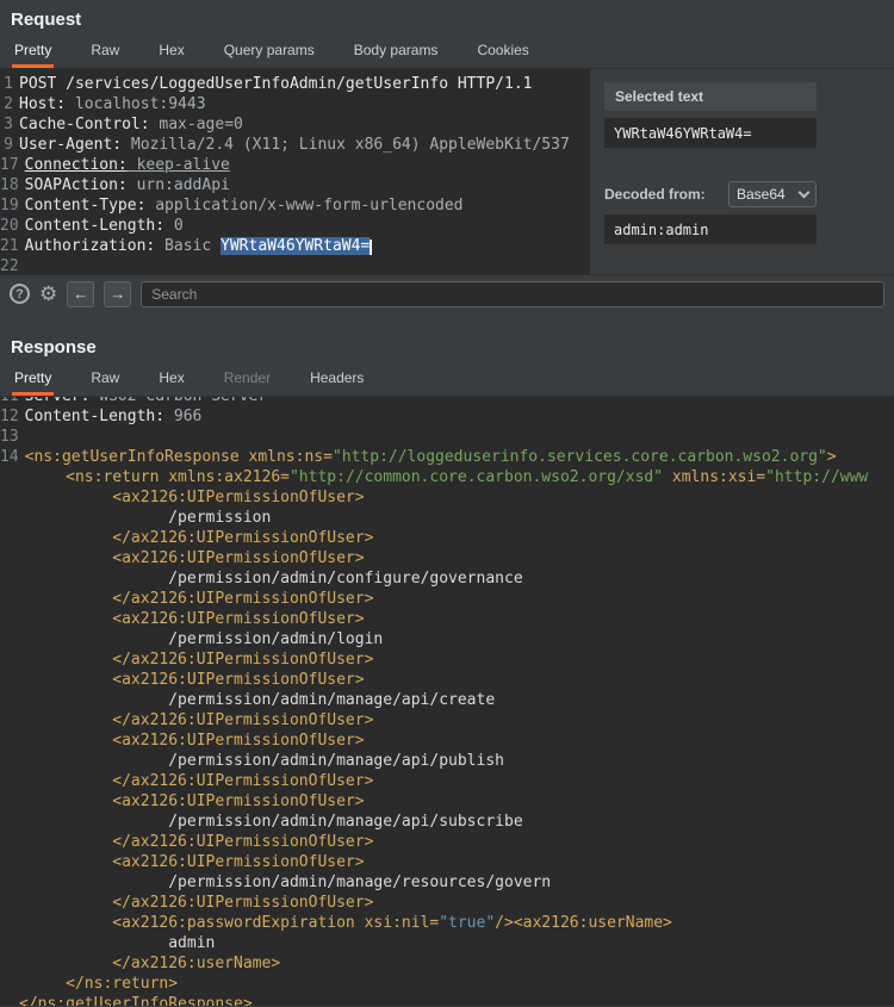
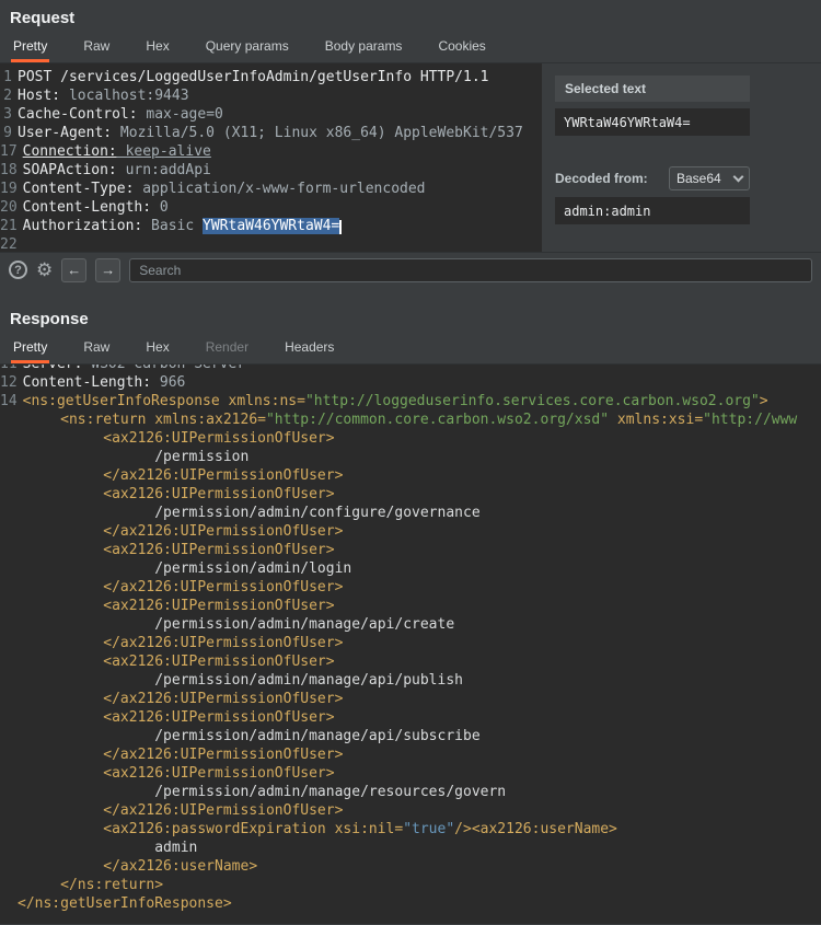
  Request
  Pretty
  Raw
  Hex
  Query params
  Body params
  Cookies
  1
  POST /services/LoggedUserInfoAdmin/getUserInfo HTTP/1.1
  2
  Host: localhost:9443
  3
  Cache-Control: max-age=0
  9
- User-Agent: Mozilla/2.4 (X11; Linux x86_64) AppleWebKit/537
+ User-Agent: Mozilla/5.0 (X11; Linux x86_64) AppleWebKit/537
  17
  Connection: keep-alive
  18
  SOAPAction: urn:addApi
  19
  Content-Type: application/x-www-form-urlencoded
  20
  Content-Length: 0
  21
  Authorization: Basic YWRtaW46YWRtaW4=
  22
  Selected text
  YWRtaW46YWRtaW4=
  Decoded from:
  Base64
  admin:admin
  ?
  ⚙
  ←
  →
  Search
  Response
  Pretty
  Raw
  Hex
  Render
  Headers
  11
  Server: WSO2 Carbon Server
  12
  Content-Length: 966
- 13
  14
  <ns:getUserInfoResponse xmlns:ns="http://loggeduserinfo.services.core.carbon.wso2.org">
  <ns:return xmlns:ax2126="http://common.core.carbon.wso2.org/xsd" xmlns:xsi="http://www
  <ax2126:UIPermissionOfUser>
  /permission
  </ax2126:UIPermissionOfUser>
  <ax2126:UIPermissionOfUser>
  /permission/admin/configure/governance
  </ax2126:UIPermissionOfUser>
  <ax2126:UIPermissionOfUser>
  /permission/admin/login
  </ax2126:UIPermissionOfUser>
  <ax2126:UIPermissionOfUser>
  /permission/admin/manage/api/create
  </ax2126:UIPermissionOfUser>
  <ax2126:UIPermissionOfUser>
  /permission/admin/manage/api/publish
  </ax2126:UIPermissionOfUser>
  <ax2126:UIPermissionOfUser>
  /permission/admin/manage/api/subscribe
  </ax2126:UIPermissionOfUser>
  <ax2126:UIPermissionOfUser>
  /permission/admin/manage/resources/govern
  </ax2126:UIPermissionOfUser>
  <ax2126:passwordExpiration xsi:nil="true"/><ax2126:userName>
  admin
  </ax2126:userName>
  </ns:return>
  </ns:getUserInfoResponse>
